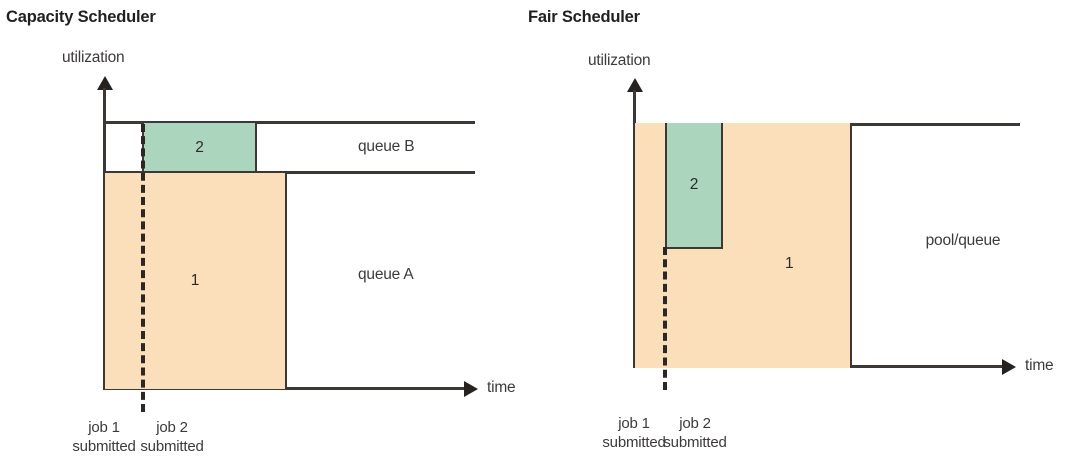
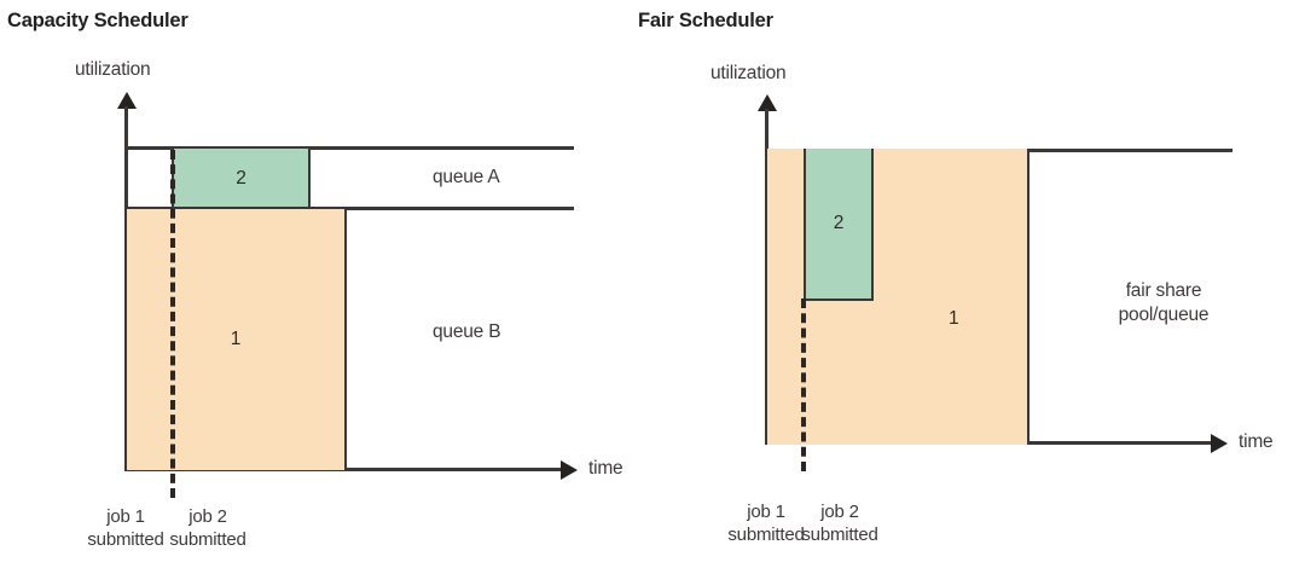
  Capacity Scheduler
  utilization
  time
- queue B
+ queue A
  2
- queue A
+ queue B
  1
  job 1
  submitted
  job 2
  submitted
  Fair Scheduler
  utilization
  time
  1
  2
+ fair share
  pool/queue
  job 1
  submitted
  job 2
  submitted
